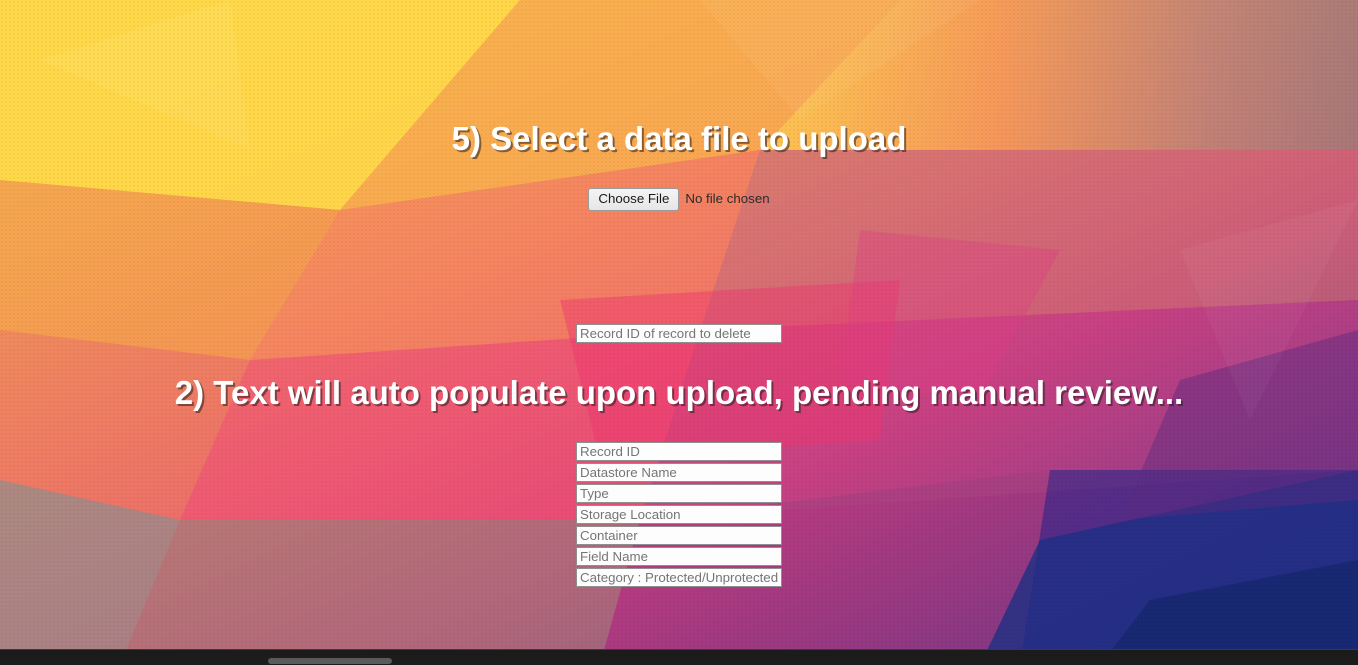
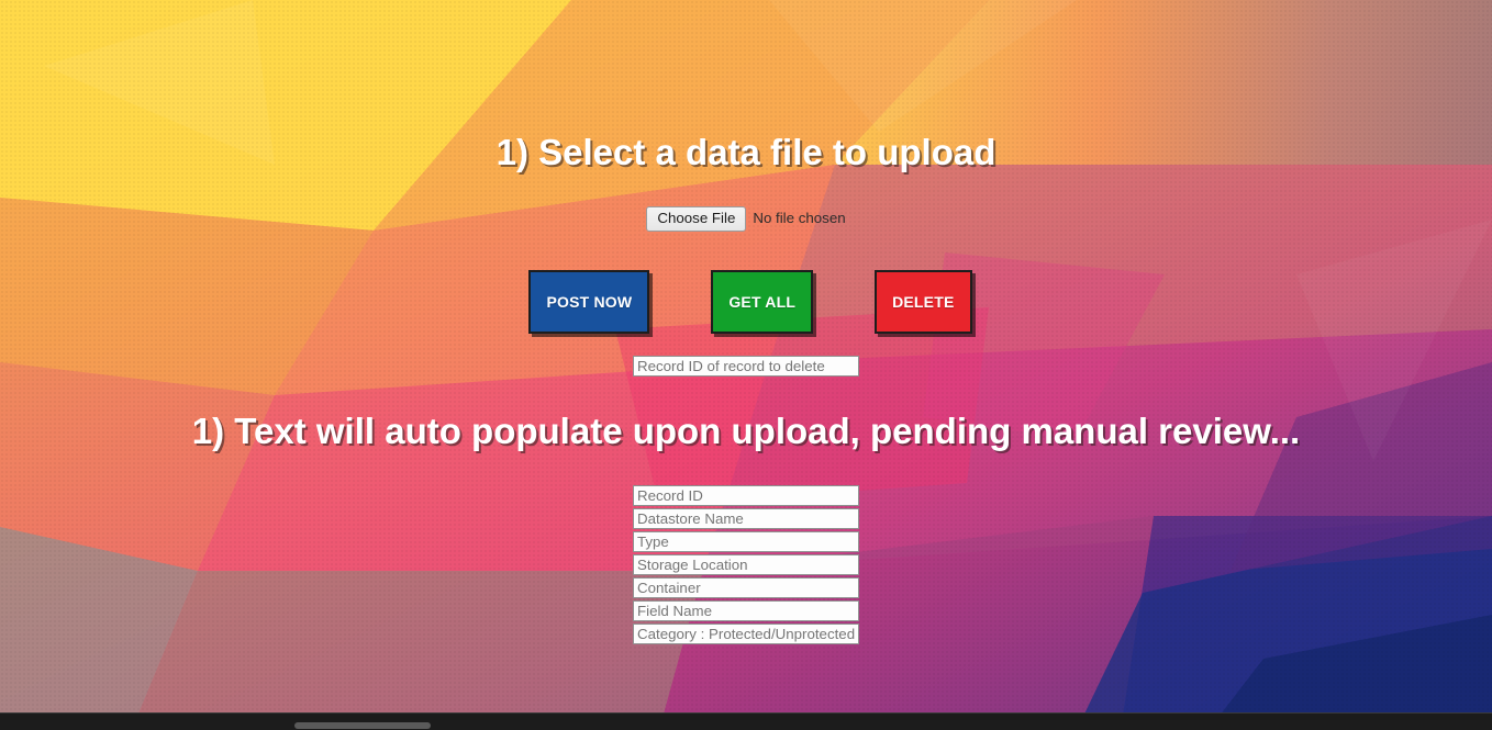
- 5) Select a data file to upload
+ 1) Select a data file to upload
  Choose File
  No file chosen
+ POST NOW
+ GET ALL
+ DELETE
  Record ID of record to delete
- 2) Text will auto populate upon upload, pending manual review...
+ 1) Text will auto populate upon upload, pending manual review...
  Record ID
  Datastore Name
  Type
  Storage Location
  Container
  Field Name
  Category : Protected/Unprotected
